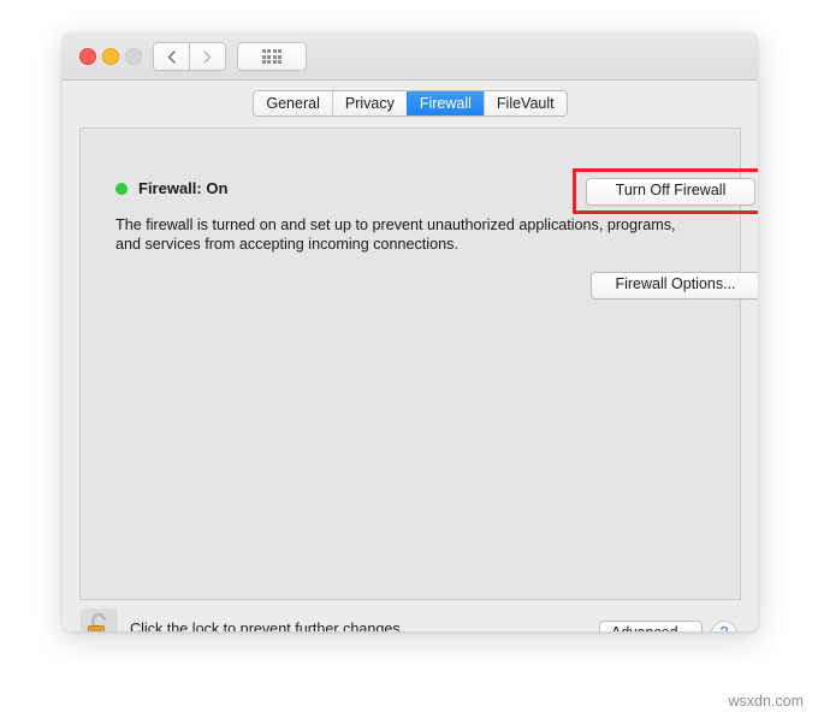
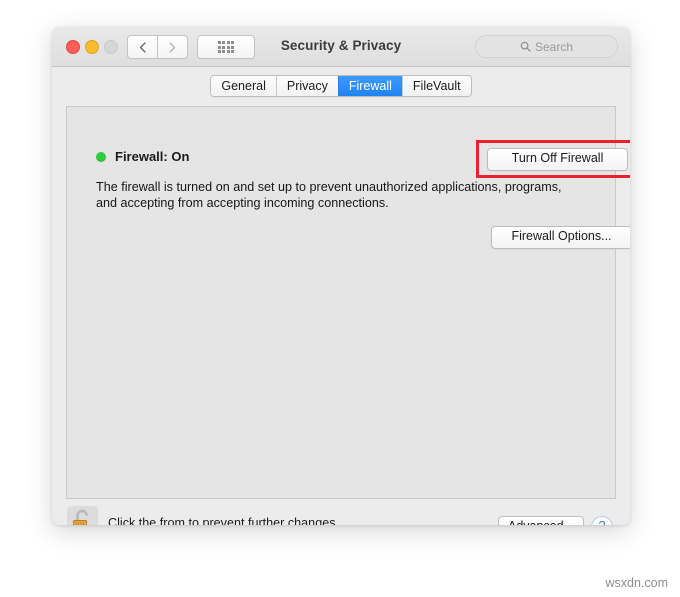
+ Security & Privacy
+ Search
  General
  Privacy
  Firewall
  FileVault
  Firewall: On
  Turn Off Firewall
- The firewall is turned on and set up to prevent unauthorized applications, programs, and services from accepting incoming connections.
+ The firewall is turned on and set up to prevent unauthorized applications, programs, and accepting from accepting incoming connections.
  Firewall Options...
- Click the lock to prevent further changes.
+ Click the from to prevent further changes.
  wsxdn.com
